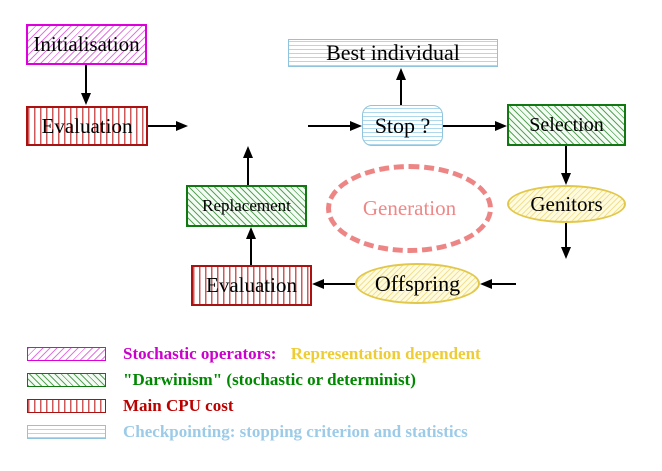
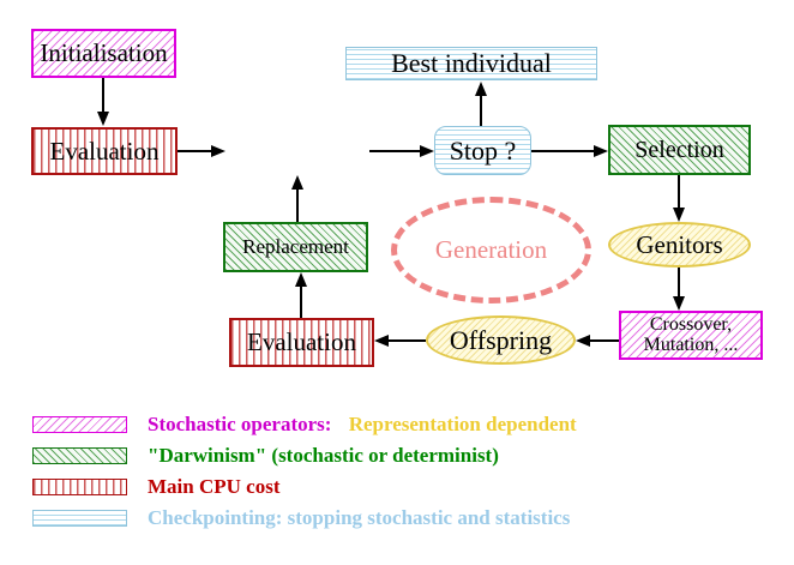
  Initialisation
  Evaluation
  Best individual
  Stop ?
  Selection
  Genitors
+ Crossover,
+ Mutation, ...
  Offspring
  Evaluation
  Replacement
  Generation
  Stochastic operators: Representation dependent
  "Darwinism" (stochastic or determinist)
  Main CPU cost
- Checkpointing: stopping criterion and statistics
+ Checkpointing: stopping stochastic and statistics
